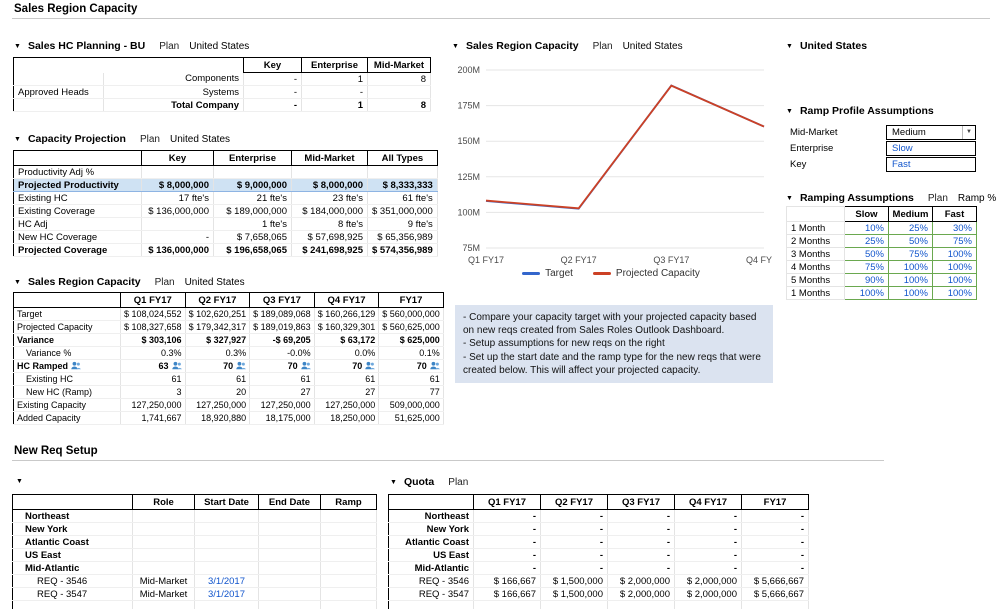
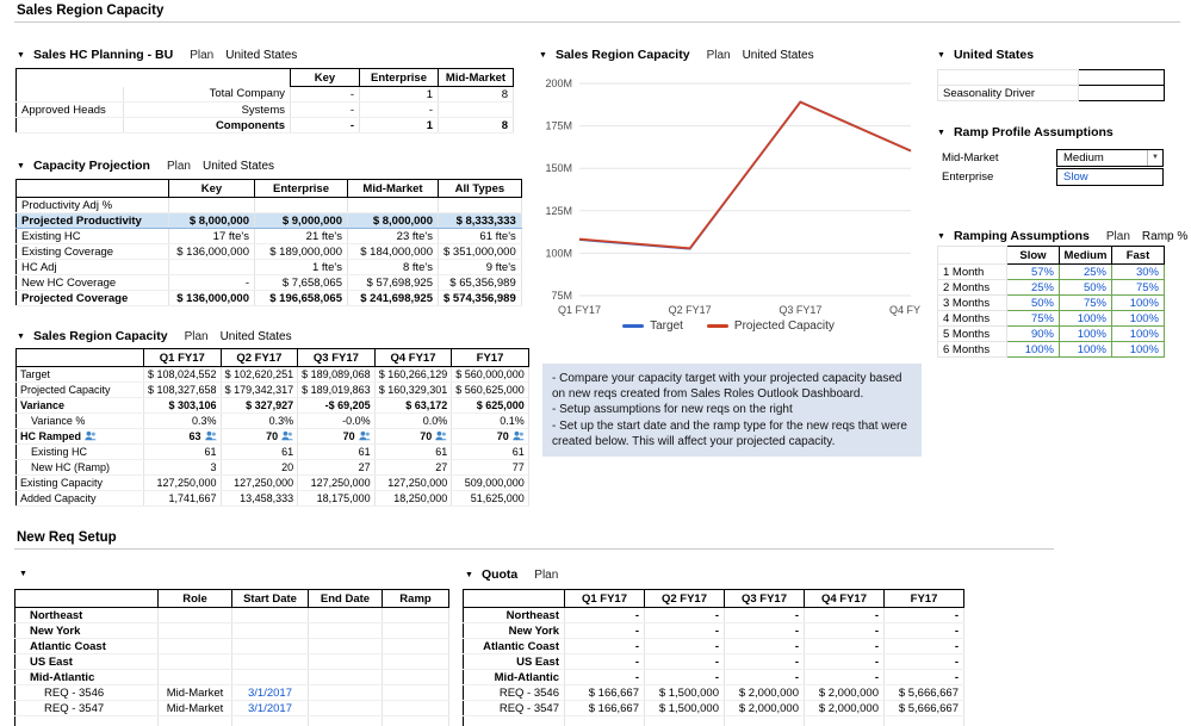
  Sales Region Capacity
  Sales HC Planning - BU
  Plan
  United States
  		Key	Enterprise	Mid-Market
- 	Components	-	1	8
+ 	Total Company	-	1	8
  Approved Heads	Systems	-	-
- 	Total Company	-	1	8
+ 	Components	-	1	8
  Capacity Projection
  Plan
  United States
  	Key	Enterprise	Mid-Market	All Types
  Productivity Adj %
  Projected Productivity	$ 8,000,000	$ 9,000,000	$ 8,000,000	$ 8,333,333
  Existing HC	17 fte's	21 fte's	23 fte's	61 fte's
  Existing Coverage	$ 136,000,000	$ 189,000,000	$ 184,000,000	$ 351,000,000
  HC Adj		1 fte's	8 fte's	9 fte's
  New HC Coverage	-	$ 7,658,065	$ 57,698,925	$ 65,356,989
  Projected Coverage	$ 136,000,000	$ 196,658,065	$ 241,698,925	$ 574,356,989
  Sales Region Capacity
  Plan
  United States
  	Q1 FY17	Q2 FY17	Q3 FY17	Q4 FY17	FY17
  Target	$ 108,024,552	$ 102,620,251	$ 189,089,068	$ 160,266,129	$ 560,000,000
  Projected Capacity	$ 108,327,658	$ 179,342,317	$ 189,019,863	$ 160,329,301	$ 560,625,000
  Variance	$ 303,106	$ 327,927	-$ 69,205	$ 63,172	$ 625,000
  Variance %	0.3%	0.3%	-0.0%	0.0%	0.1%
  HC Ramped	63	70	70	70	70
  Existing HC	61	61	61	61	61
  New HC (Ramp)	3	20	27	27	77
  Existing Capacity	127,250,000	127,250,000	127,250,000	127,250,000	509,000,000
- Added Capacity	1,741,667	18,920,880	18,175,000	18,250,000	51,625,000
+ Added Capacity	1,741,667	13,458,333	18,175,000	18,250,000	51,625,000
  Sales Region Capacity
  Plan
  United States
  75M
  100M
  125M
  150M
  175M
  200M
  Q1 FY17
  Q2 FY17
  Q3 FY17
  Target
  Projected Capacity
  - Compare your capacity target with your projected capacity based on new reqs created from Sales Roles Outlook Dashboard.
  - Setup assumptions for new reqs on the right
  - Set up the start date and the ramp type for the new reqs that were created below. This will affect your projected capacity.
  United States
+ Seasonality Driver
  Ramp Profile Assumptions
  Mid-Market
  Medium
  Enterprise
  Slow
- Key
- Fast
  Ramping Assumptions
  Plan
  Ramp %
  	Slow	Medium	Fast
- 1 Month	10%	25%	30%
+ 1 Month	57%	25%	30%
  2 Months	25%	50%	75%
  3 Months	50%	75%	100%
  4 Months	75%	100%	100%
  5 Months	90%	100%	100%
- 1 Months	100%	100%	100%
+ 6 Months	100%	100%	100%
  New Req Setup
  	Role	Start Date	End Date	Ramp
  Northeast
  New York
  Atlantic Coast
  US East
  Mid-Atlantic
  REQ - 3546	Mid-Market	3/1/2017
  REQ - 3547	Mid-Market	3/1/2017
  Quota
  Plan
  	Q1 FY17	Q2 FY17	Q3 FY17	Q4 FY17	FY17
  Northeast	-	-	-	-	-
  New York	-	-	-	-	-
  Atlantic Coast	-	-	-	-	-
  US East	-	-	-	-	-
  Mid-Atlantic	-	-	-	-	-
  REQ - 3546	$ 166,667	$ 1,500,000	$ 2,000,000	$ 2,000,000	$ 5,666,667
  REQ - 3547	$ 166,667	$ 1,500,000	$ 2,000,000	$ 2,000,000	$ 5,666,667
